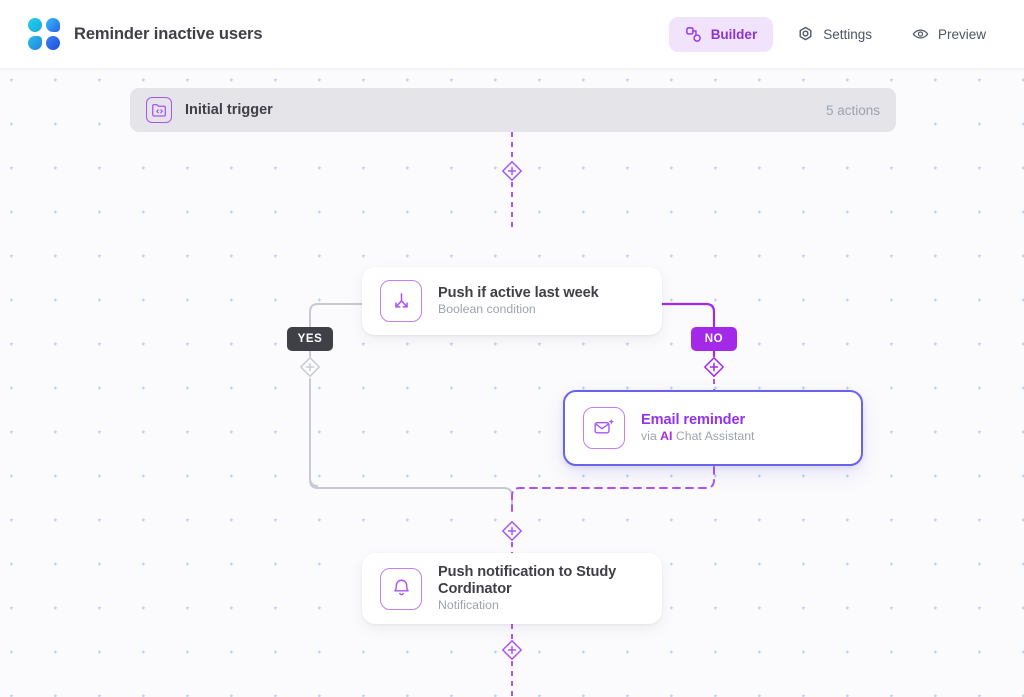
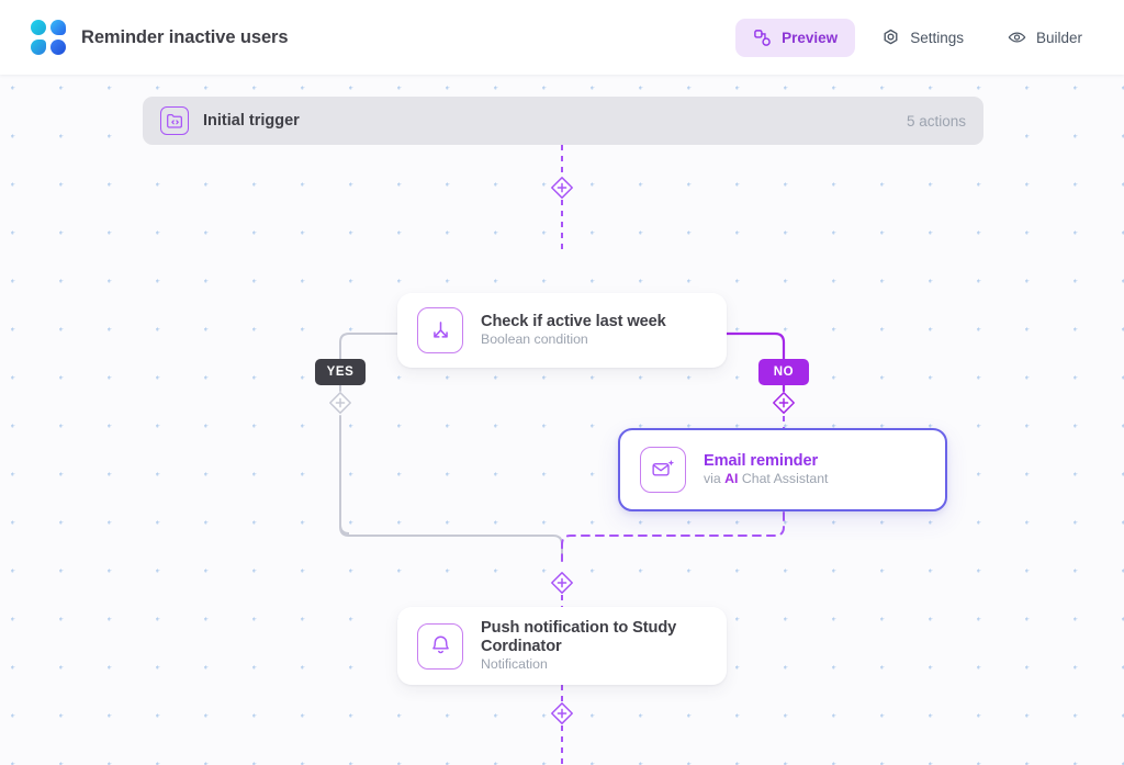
  Reminder inactive users
- Builder
+ Preview
  Settings
- Preview
+ Builder
  Initial trigger
  5 actions
- Push if active last week
+ Check if active last week
  Boolean condition
  YES
  NO
  Email reminder
  via AI Chat Assistant
  Push notification to Study Cordinator
  Notification
